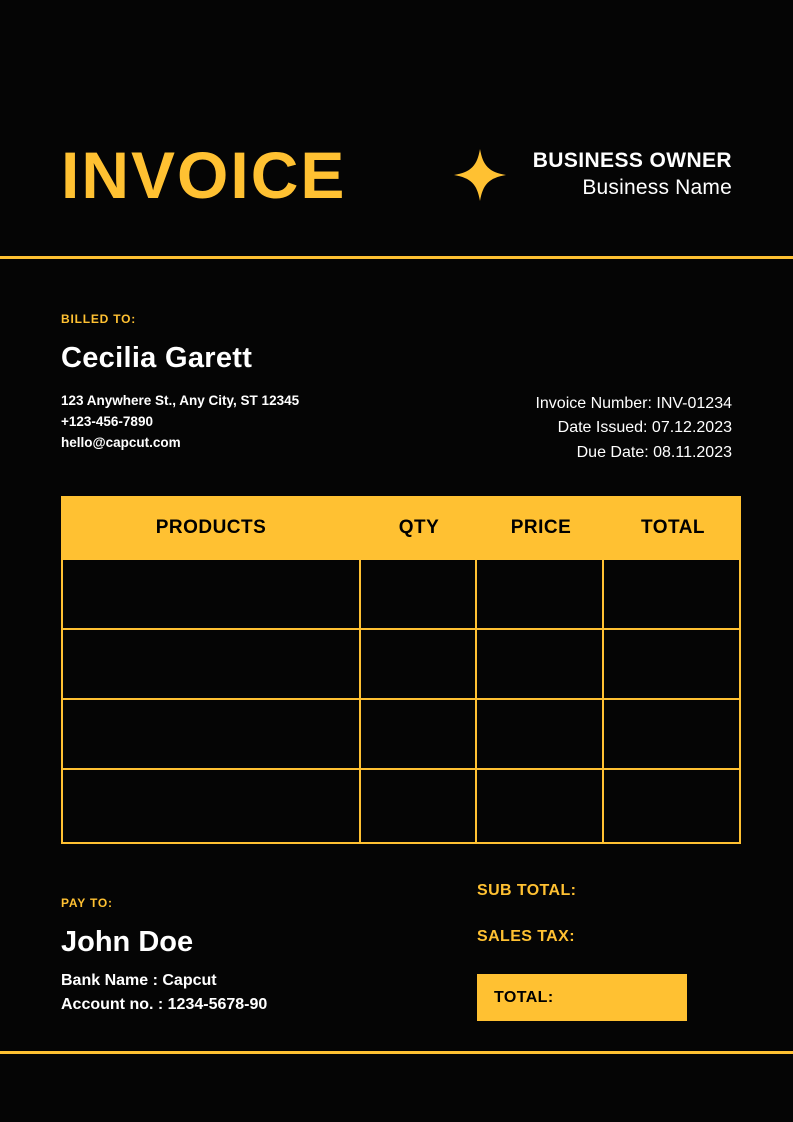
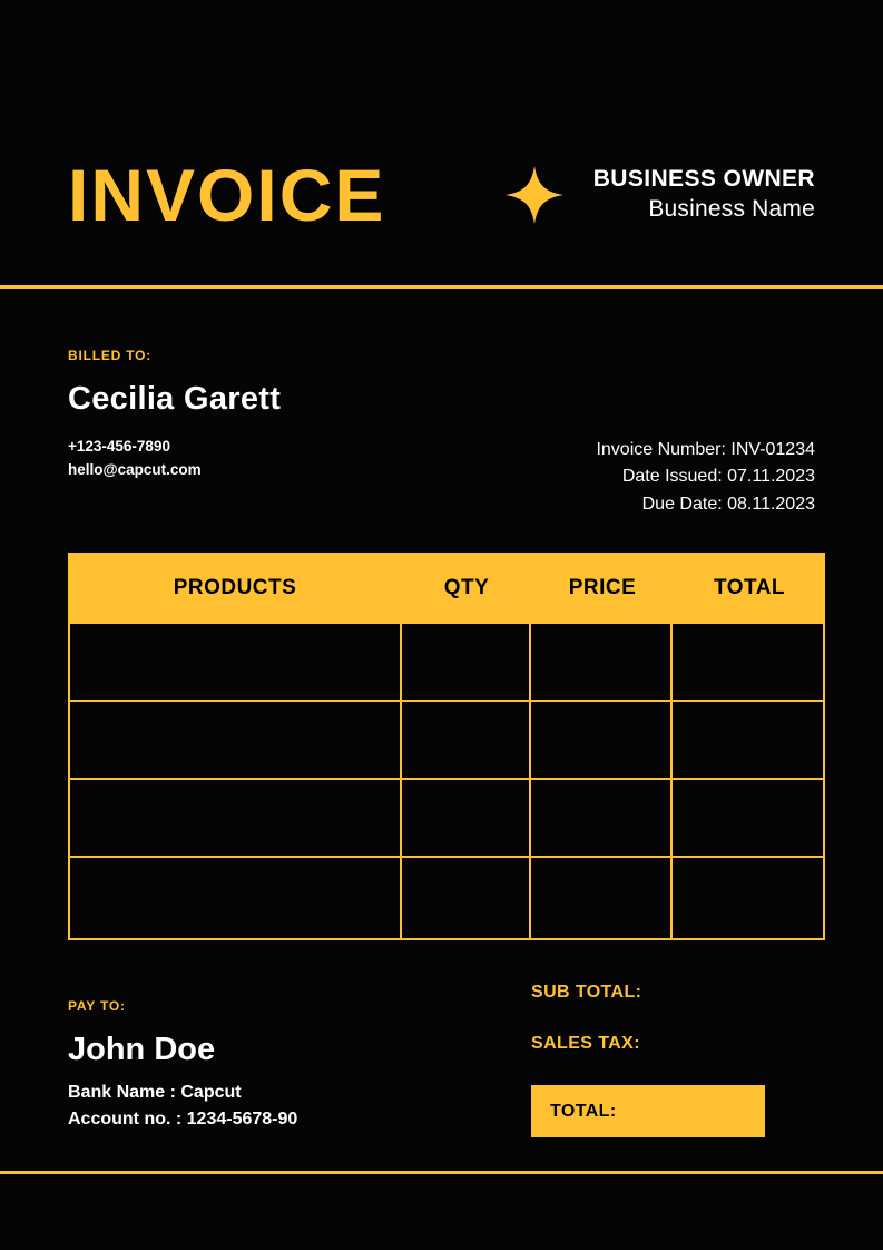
  INVOICE
  BUSINESS OWNER
  Business Name
  BILLED TO:
  Cecilia Garett
- 123 Anywhere St., Any City, ST 12345
  +123-456-7890
  hello@capcut.com
  Invoice Number: INV-01234
- Date Issued: 07.12.2023
+ Date Issued: 07.11.2023
  Due Date: 08.11.2023
  PRODUCTS
  QTY
  PRICE
  TOTAL
  PAY TO:
  John Doe
  Bank Name : Capcut
  Account no. : 1234-5678-90
  SUB TOTAL:
  SALES TAX:
  TOTAL:
